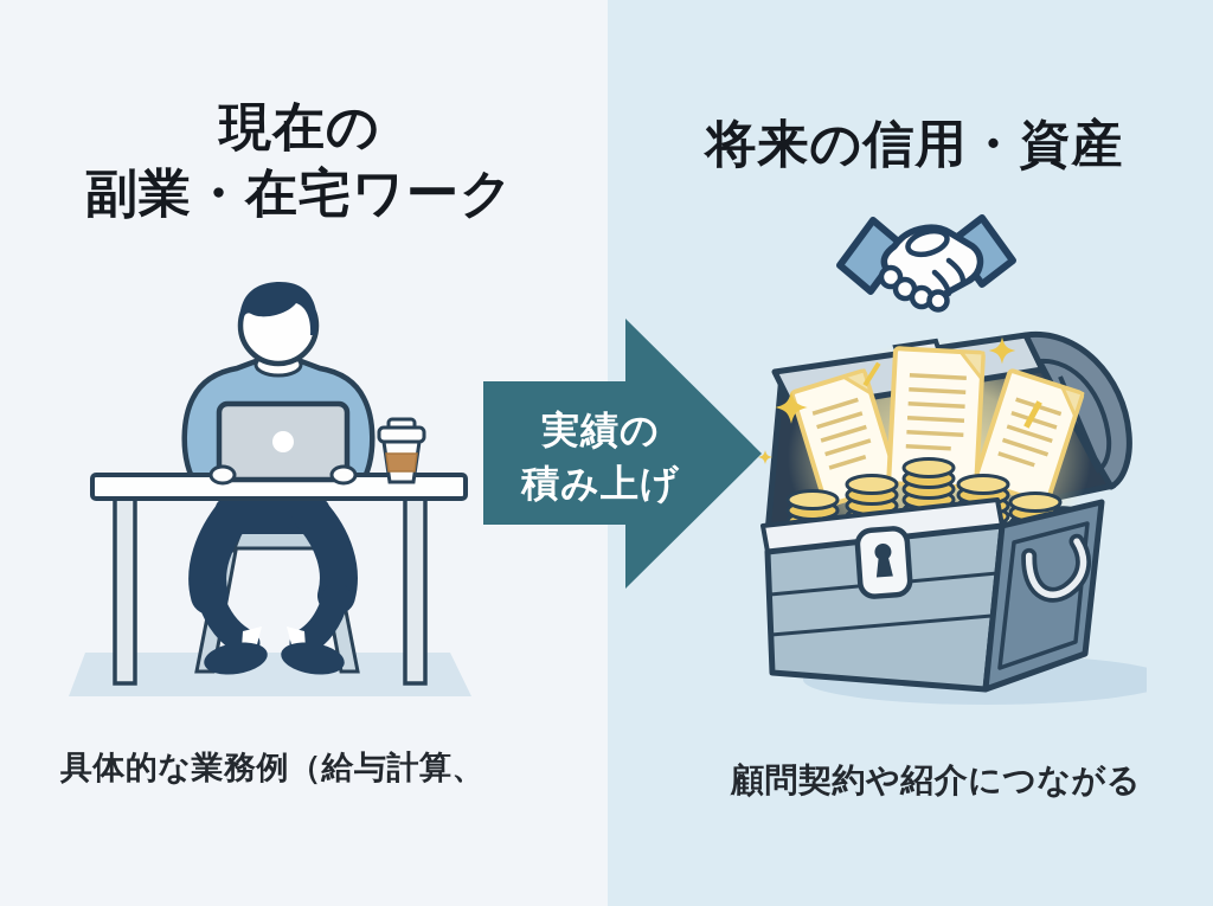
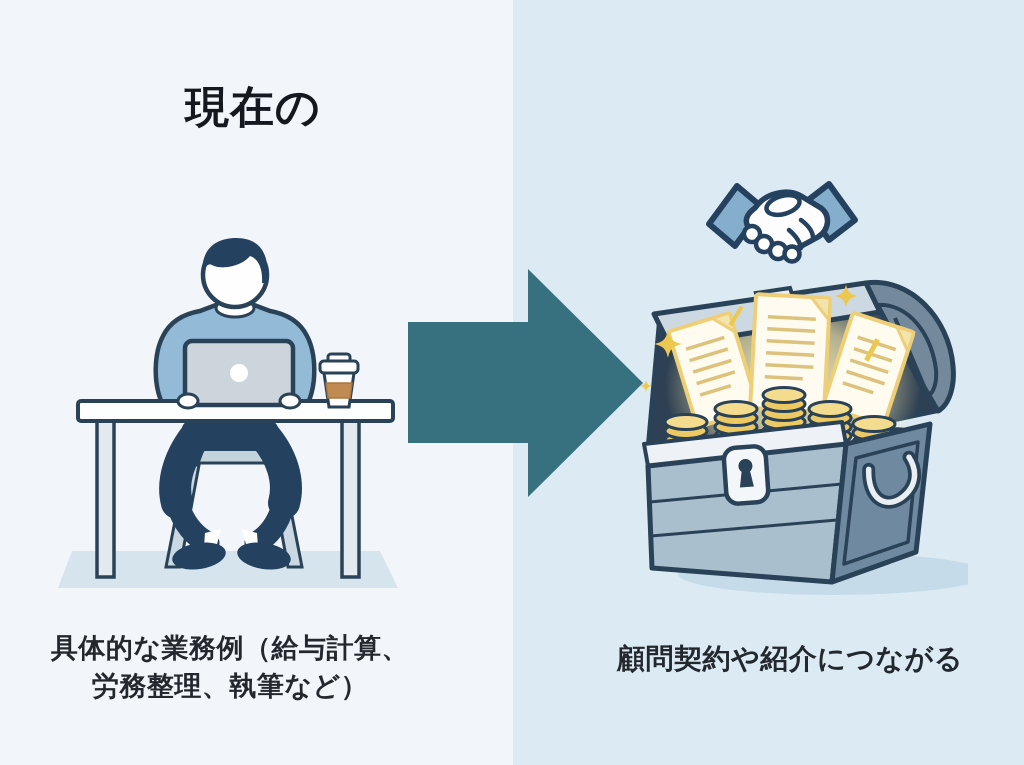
  現在の
- 副業・在宅ワーク
- 将来の信用・資産
- 実績の
- 積み上げ
  具体的な業務例（給与計算、
+ 労務整理、執筆など）
  顧問契約や紹介につながる
